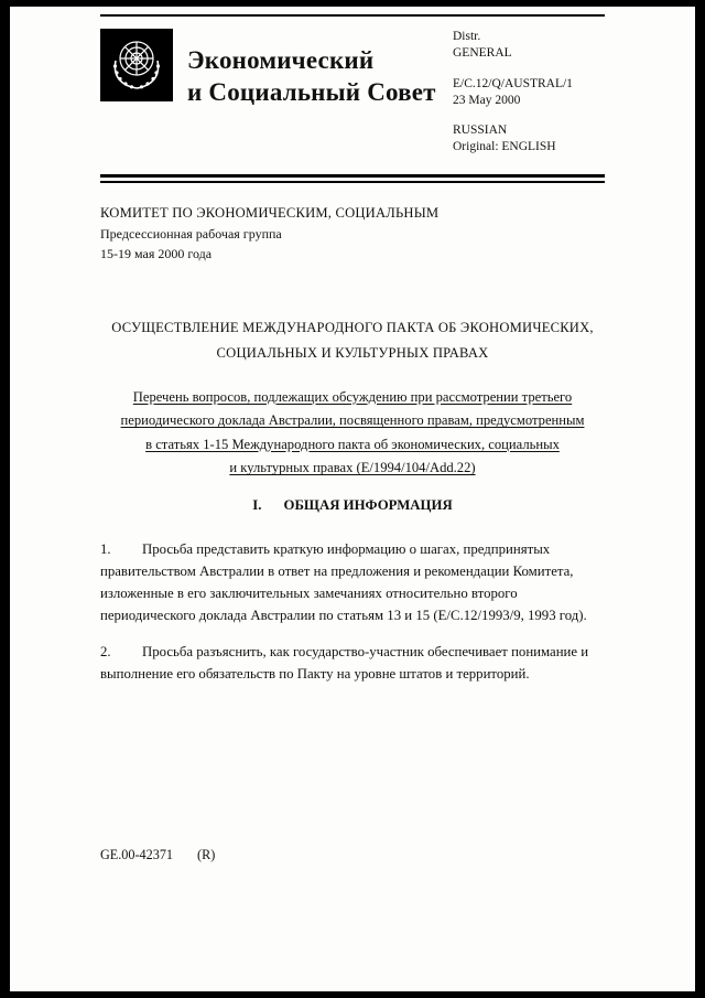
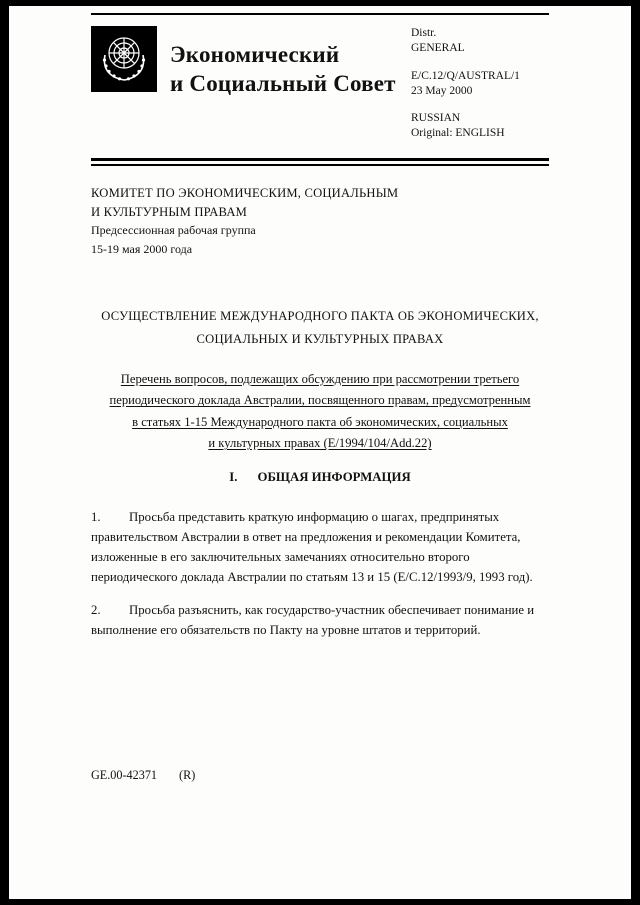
  Экономический
  и Социальный Совет
  Distr.
  GENERAL
  E/C.12/Q/AUSTRAL/1
  23 May 2000
  RUSSIAN
  Original: ENGLISH
  КОМИТЕТ ПО ЭКОНОМИЧЕСКИМ, СОЦИАЛЬНЫМ
+ И КУЛЬТУРНЫМ ПРАВАМ
  Предсессионная рабочая группа
  15-19 мая 2000 года
  ОСУЩЕСТВЛЕНИЕ МЕЖДУНАРОДНОГО ПАКТА ОБ ЭКОНОМИЧЕСКИХ,
  СОЦИАЛЬНЫХ И КУЛЬТУРНЫХ ПРАВАХ
  Перечень вопросов, подлежащих обсуждению при рассмотрении третьего
  периодического доклада Австралии, посвященного правам, предусмотренным
  в статьях 1-15 Международного пакта об экономических, социальных
  и культурных правах (E/1994/104/Add.22)
  I. ОБЩАЯ ИНФОРМАЦИЯ
  1. Просьба представить краткую информацию о шагах, предпринятых правительством Австралии в ответ на предложения и рекомендации Комитета, изложенные в его заключительных замечаниях относительно второго периодического доклада Австралии по статьям 13 и 15 (E/C.12/1993/9, 1993 год).
  2. Просьба разъяснить, как государство-участник обеспечивает понимание и выполнение его обязательств по Пакту на уровне штатов и территорий.
  GE.00-42371 (R)
